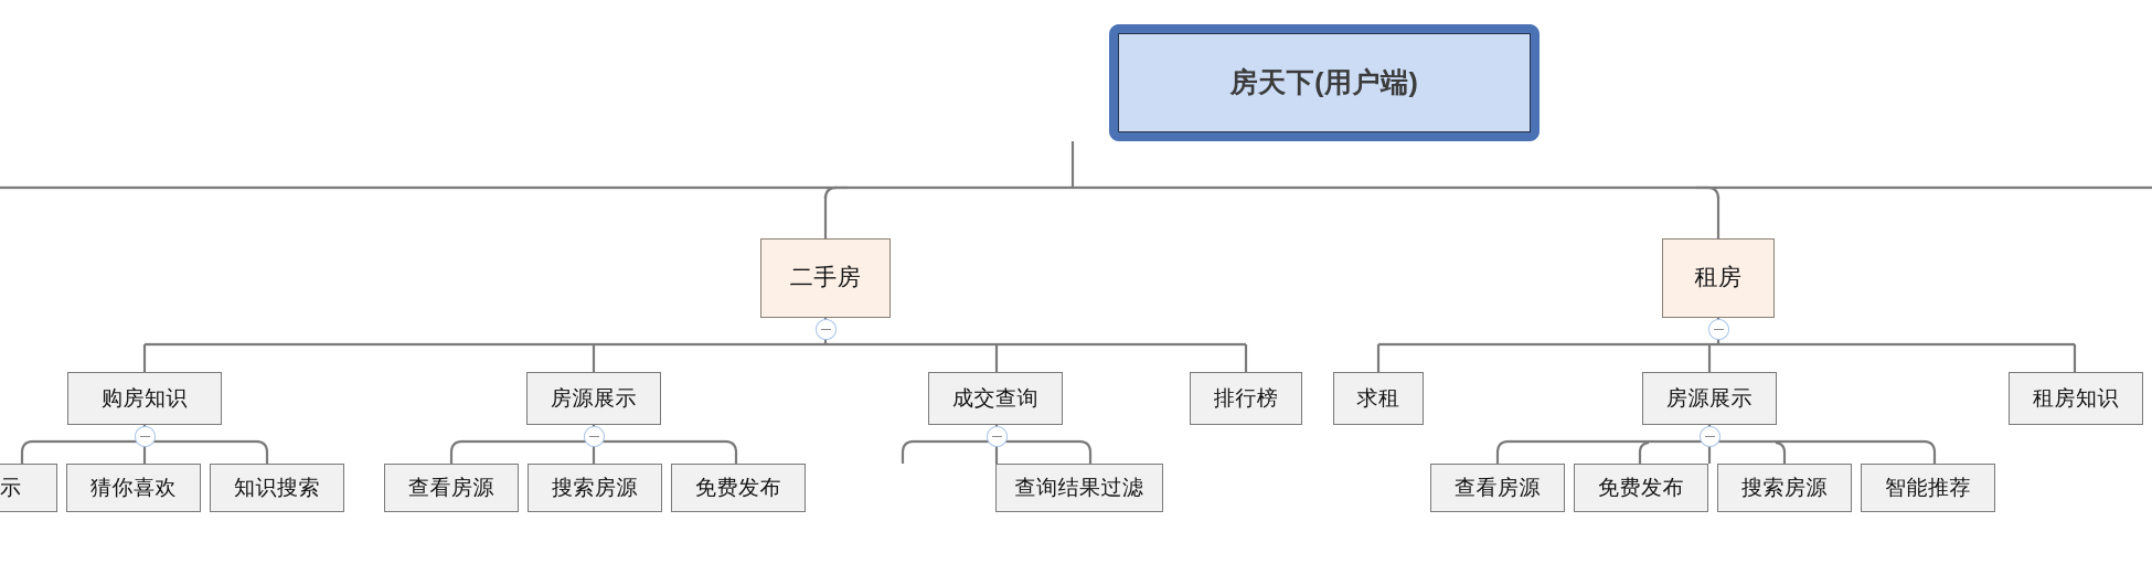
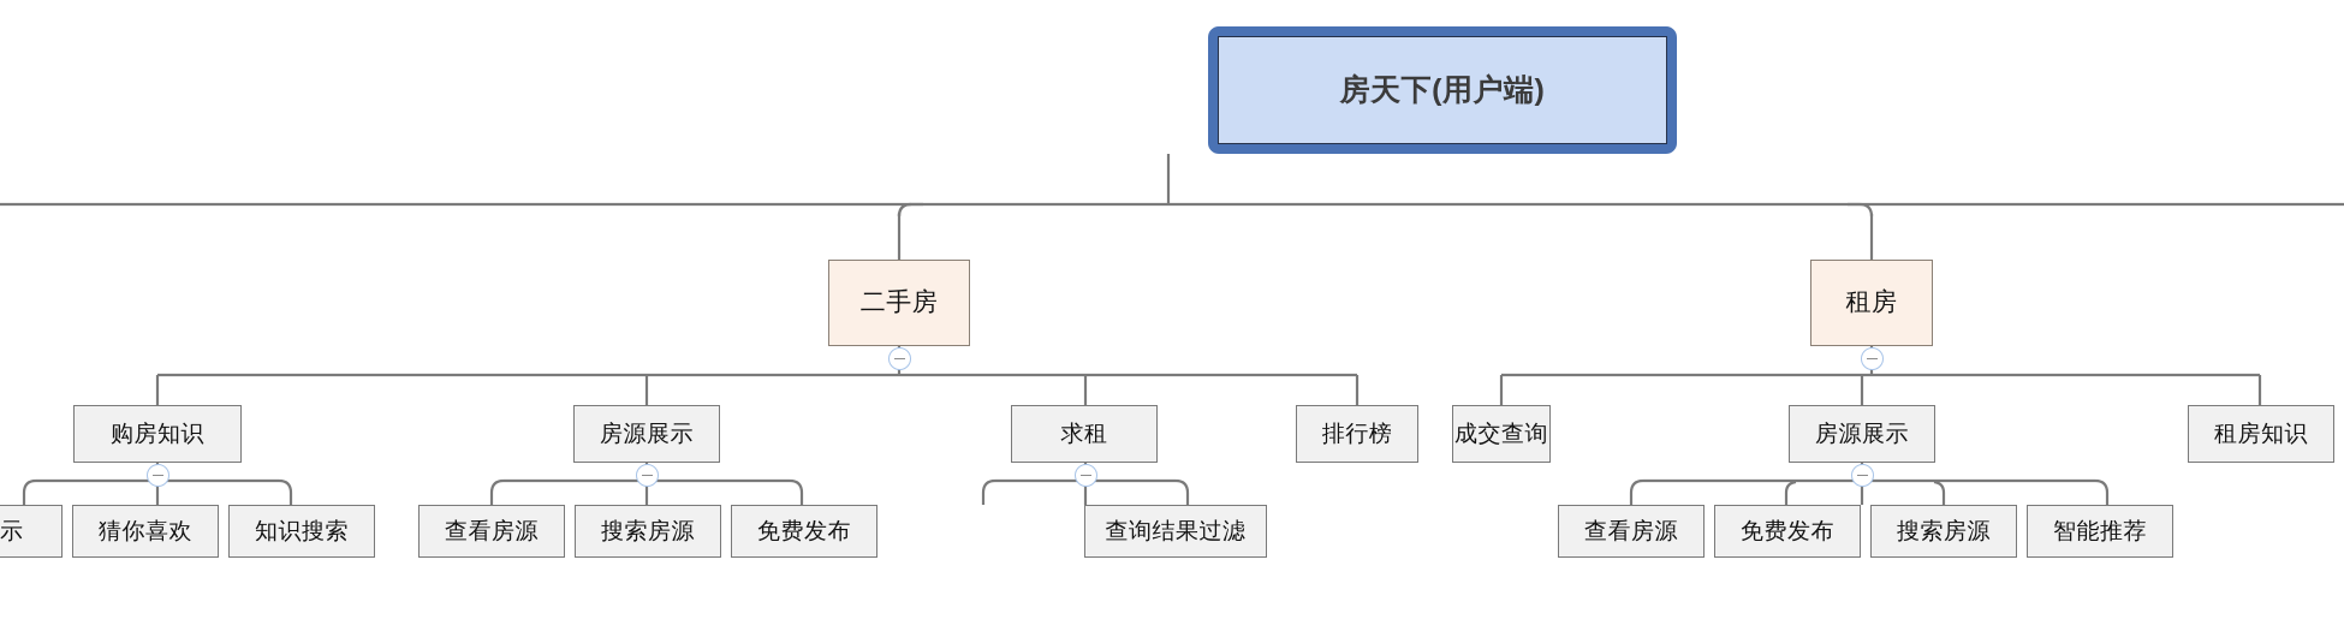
  房天下(用户端)
  二手房
  租房
  购房知识
  房源展示
- 成交查询
+ 求租
  排行榜
- 求租
+ 成交查询
  房源展示
  租房知识
  猜你喜欢
  知识搜索
  查看房源
  搜索房源
  免费发布
  查询结果过滤
  查看房源
  免费发布
  搜索房源
  智能推荐
